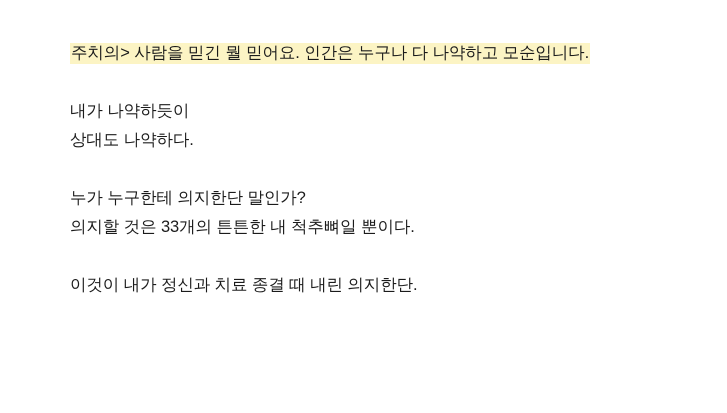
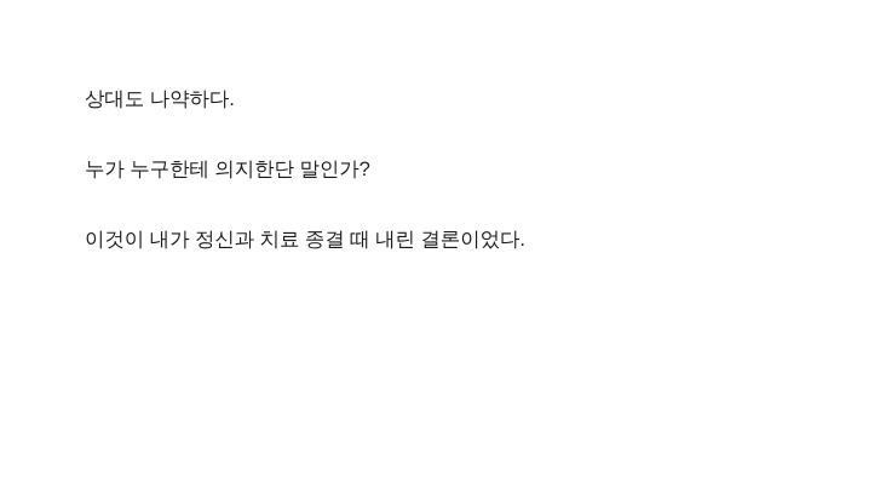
- 주치의> 사람을 믿긴 뭘 믿어요. 인간은 누구나 다 나약하고 모순입니다.
- 내가 나약하듯이
  상대도 나약하다.
  누가 누구한테 의지한단 말인가?
- 의지할 것은 33개의 튼튼한 내 척추뼈일 뿐이다.
- 이것이 내가 정신과 치료 종결 때 내린 의지한단.
+ 이것이 내가 정신과 치료 종결 때 내린 결론이었다.
